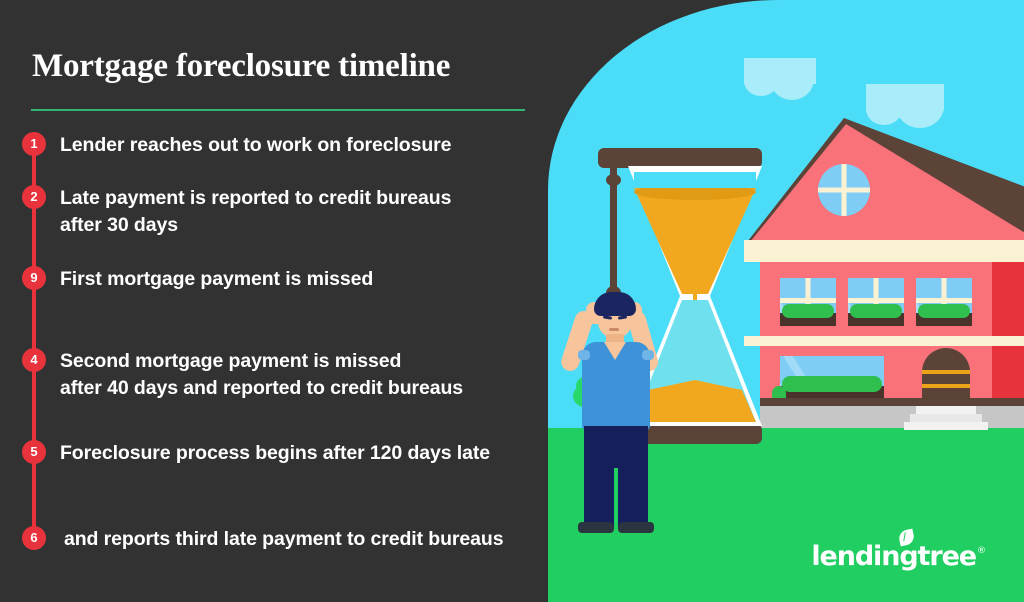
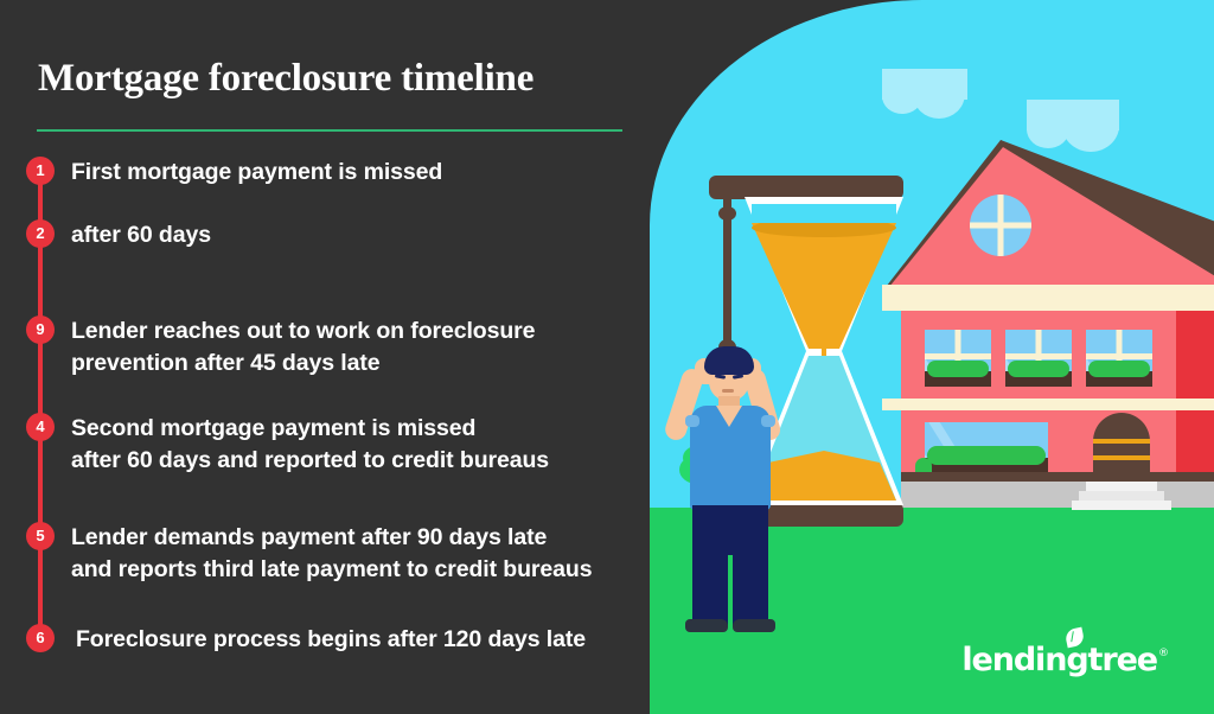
  lendingtree
  ®
  Mortgage foreclosure timeline
  1
- Lender reaches out to work on foreclosure
+ First mortgage payment is missed
  2
- Late payment is reported to credit bureaus
- after 30 days
+ after 60 days
  9
- First mortgage payment is missed
+ Lender reaches out to work on foreclosure
+ prevention after 45 days late
  4
  Second mortgage payment is missed
- after 40 days and reported to credit bureaus
+ after 60 days and reported to credit bureaus
  5
+ Lender demands payment after 90 days late
- Foreclosure process begins after 120 days late
+ and reports third late payment to credit bureaus
  6
- and reports third late payment to credit bureaus
+ Foreclosure process begins after 120 days late
